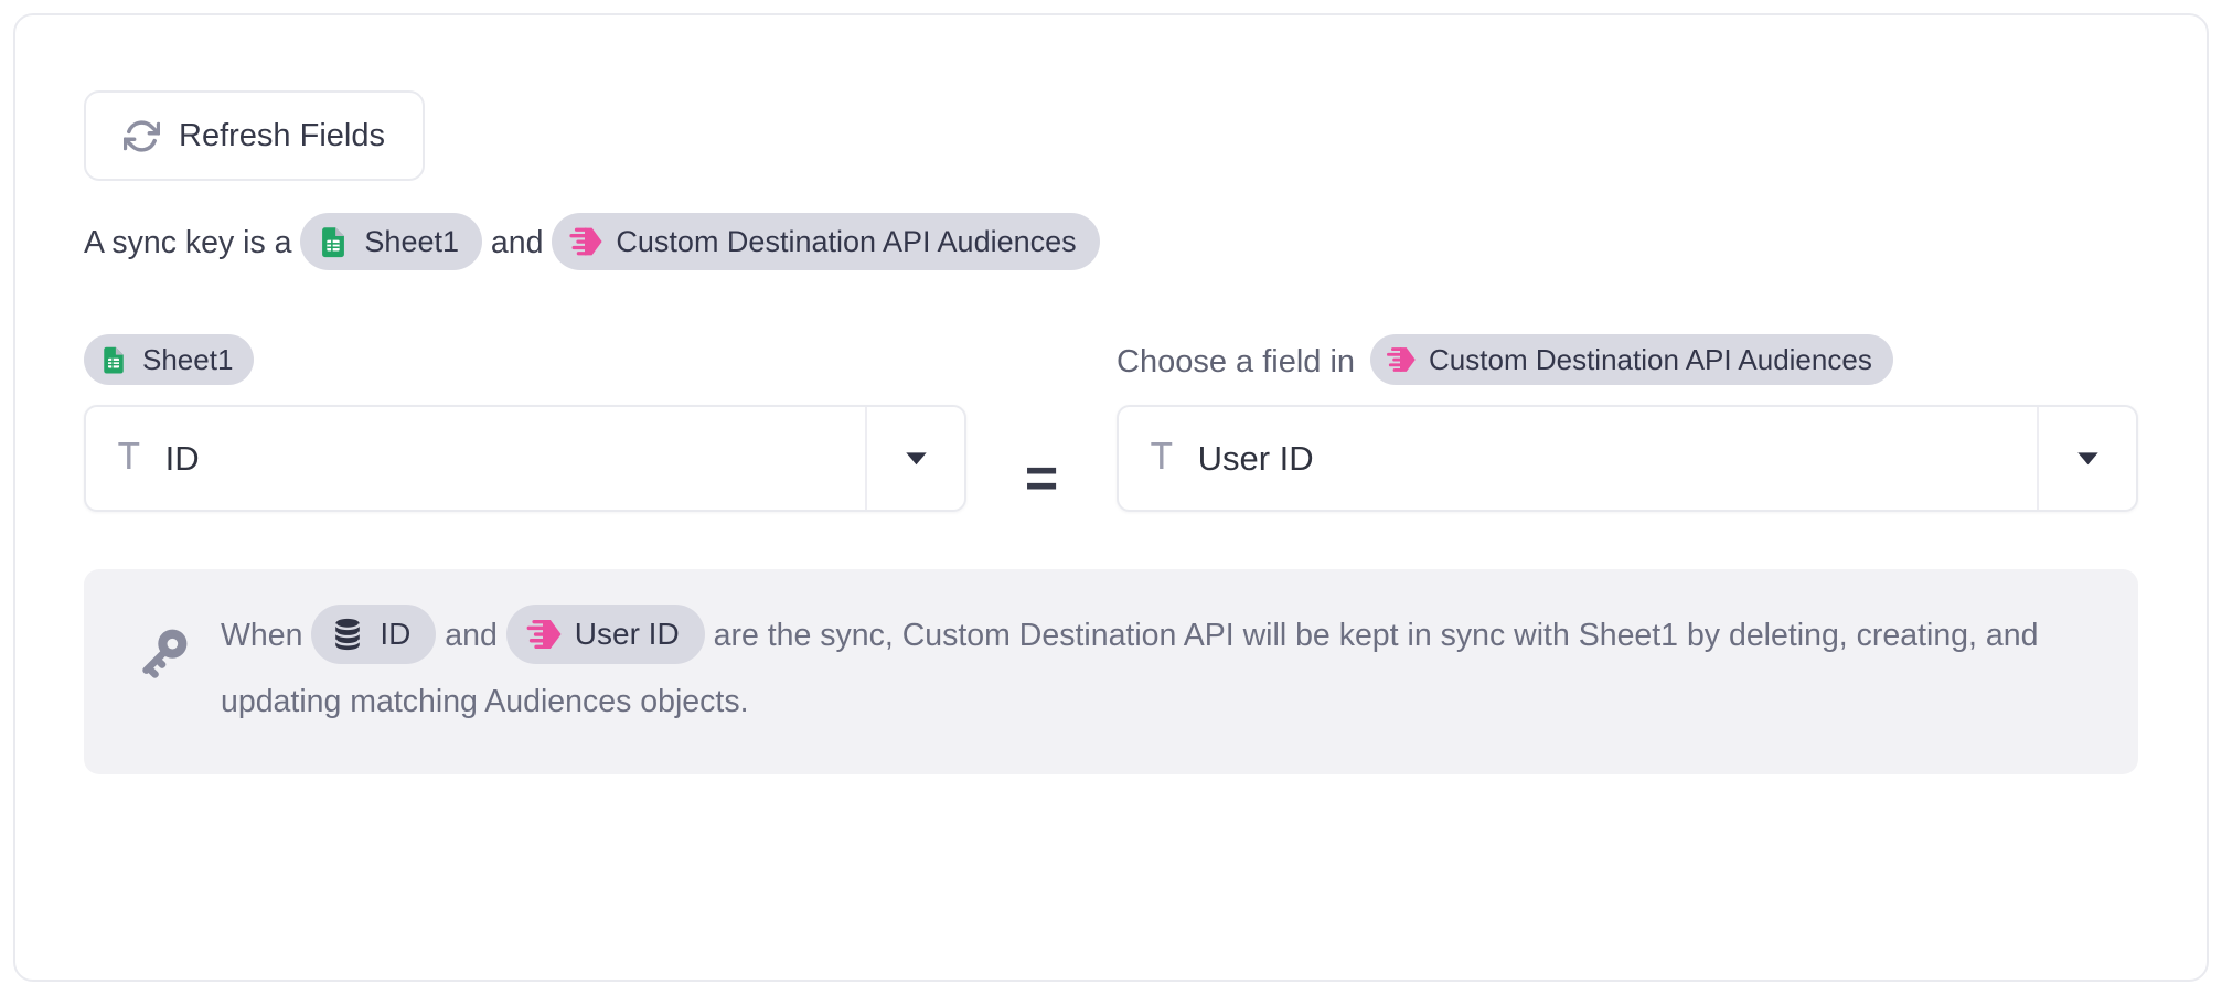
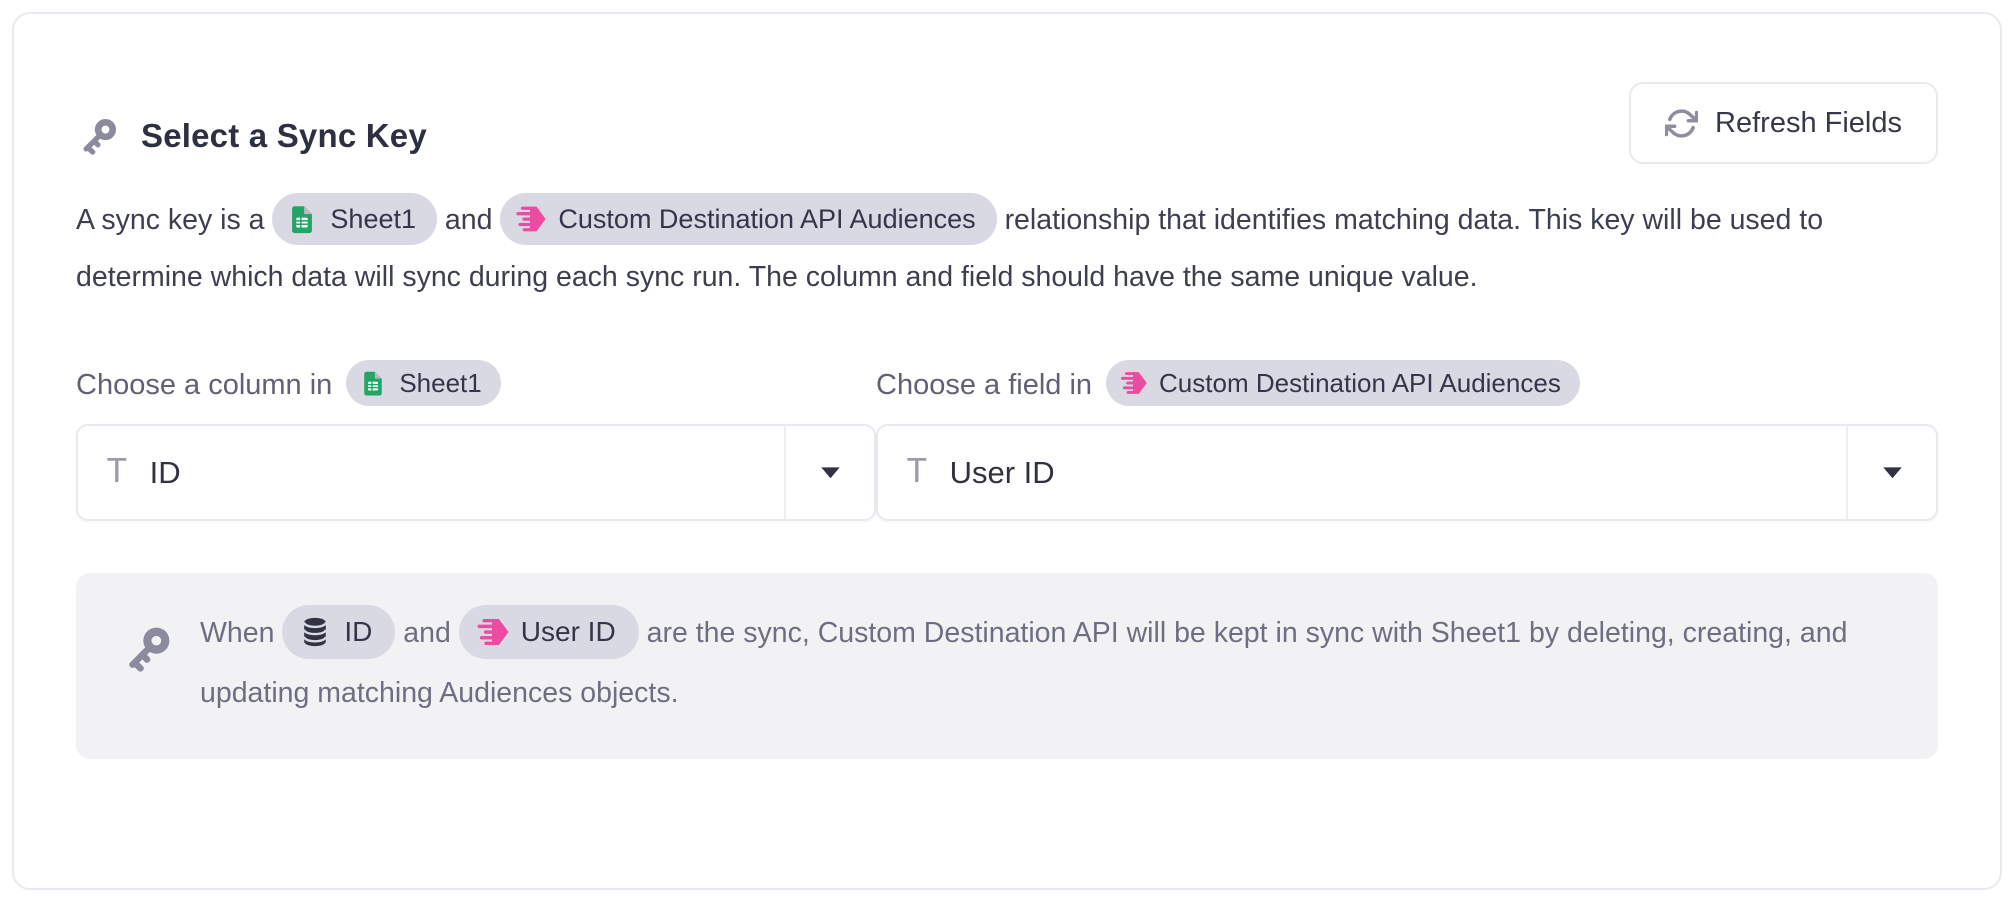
+ Select a Sync Key
  Refresh Fields
  A sync key is a
  Sheet1
  and
  Custom Destination API Audiences
+ relationship that identifies matching data. This key will be used to determine which data will sync during each sync run. The column and field should have the same unique value.
+ Choose a column in
  Sheet1
  T
  ID
- =
  Choose a field in
  Custom Destination API Audiences
  T
  User ID
  When
  ID
  and
  User ID
  are the sync, Custom Destination API will be kept in sync with Sheet1 by deleting, creating, and updating matching Audiences objects.
